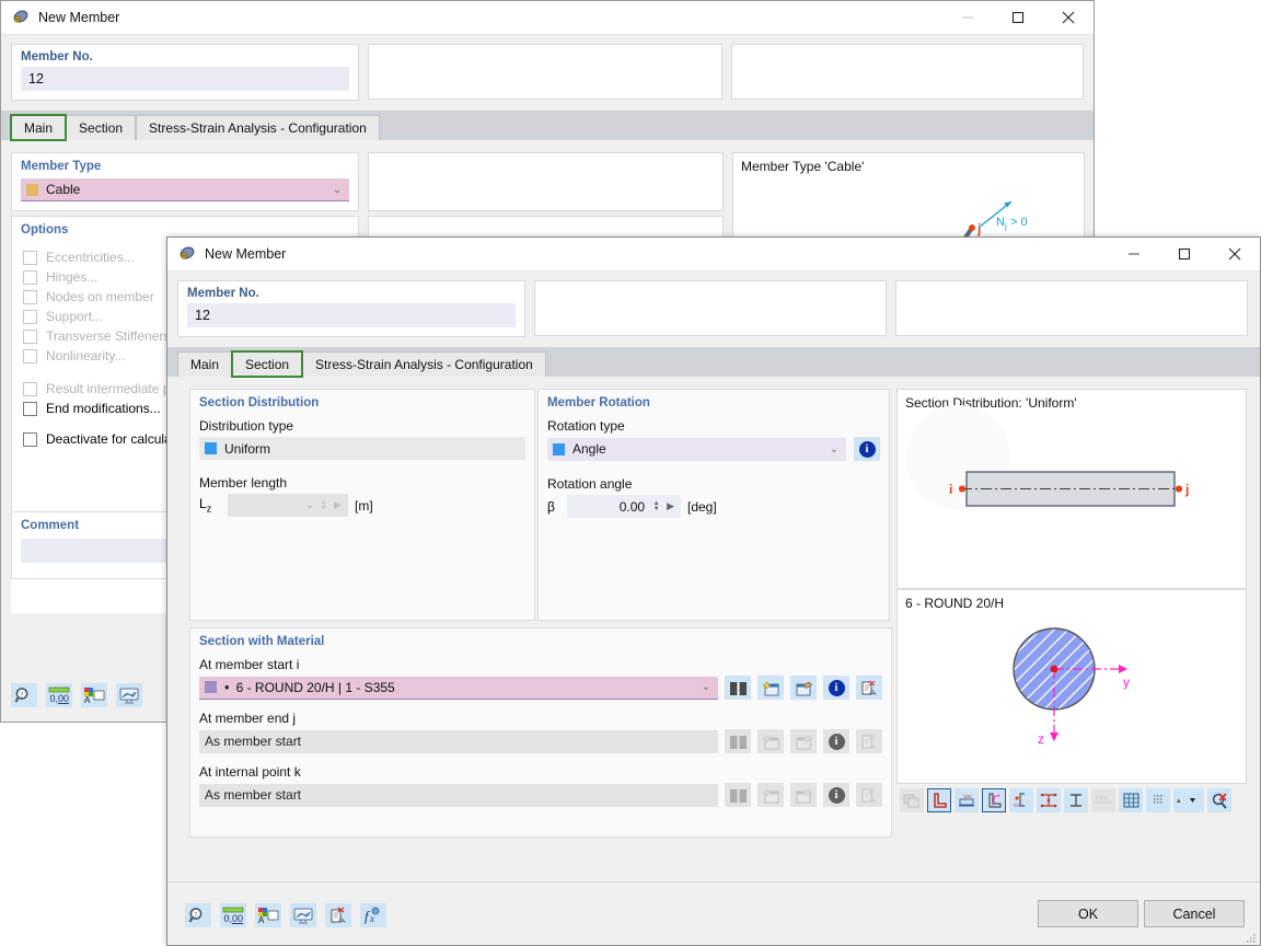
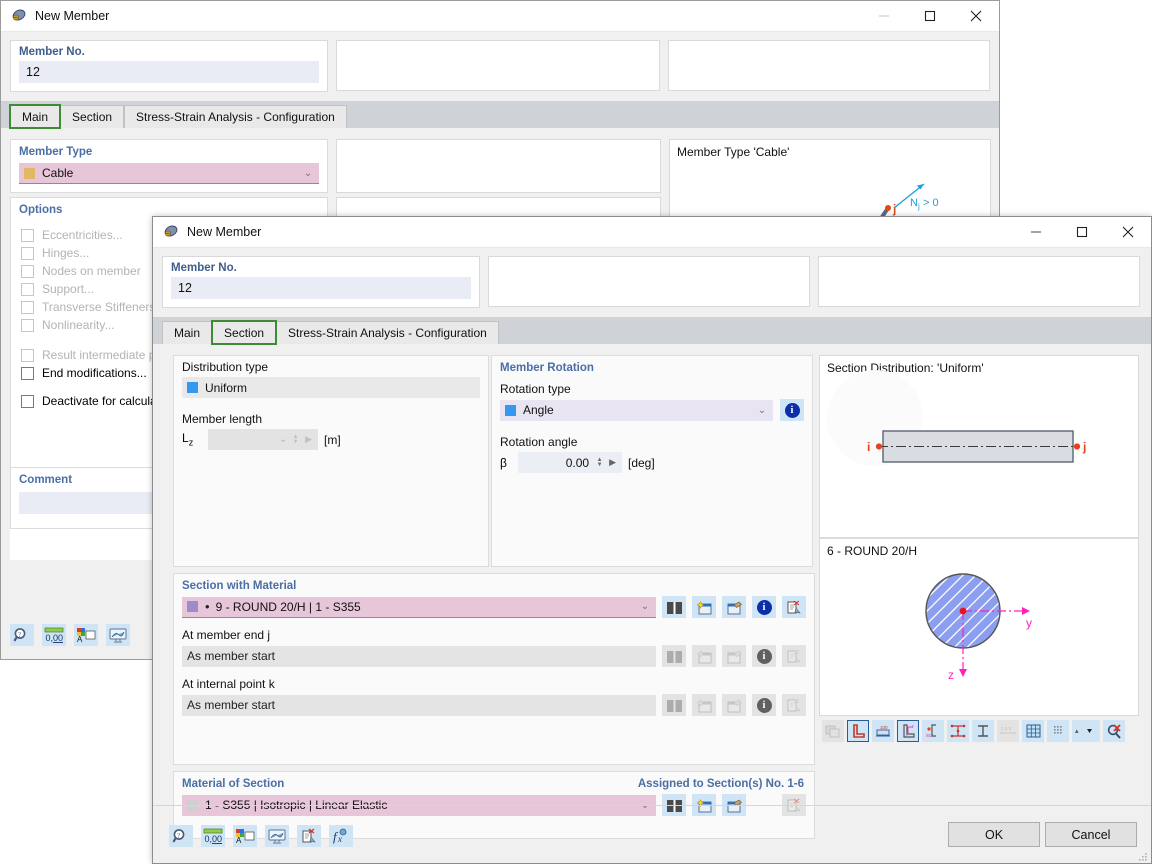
  New Member
  Member No.
  12
  Main
  Section
  Stress-Strain Analysis - Configuration
  Member Type
  Cable
  ⌄
  Options
  Eccentricities...
  Hinges...
  Nodes on member
  Support...
  Transverse Stiffener
  Nonlinearity...
  Result intermediate
  End modifications...
  Deactivate for calcul
  Comment
  Member Type 'Cable'
  j
  N
  j
  > 0
  ?
  0,
  00
  A
  New Member
  Member No.
  12
  Main
  Section
  Stress-Strain Analysis - Configuration
- Section Distribution
  Distribution type
  Uniform
  Member length
  Lz
  ⌄
  ▶
  [m]
  Member Rotation
  Rotation type
  Angle
  ⌄
  i
  Rotation angle
  β
  0.00
  ▶
  [deg]
  Section with Material
- At member start i
  •
- 6 - ROUND 20/H | 1 - S355
+ 9 - ROUND 20/H | 1 - S355
  ⌄
  i
  At member end j
  As member start
  i
  At internal point k
  As member start
  i
+ Material of Section
+ Assigned to Section(s) No. 1-6
  Section Distribution: 'Uniform'
  i
  j
  6 - ROUND 20/H
  y
  z
  ?
  0,
  00
  A
  f
  x
  OK
  Cancel
